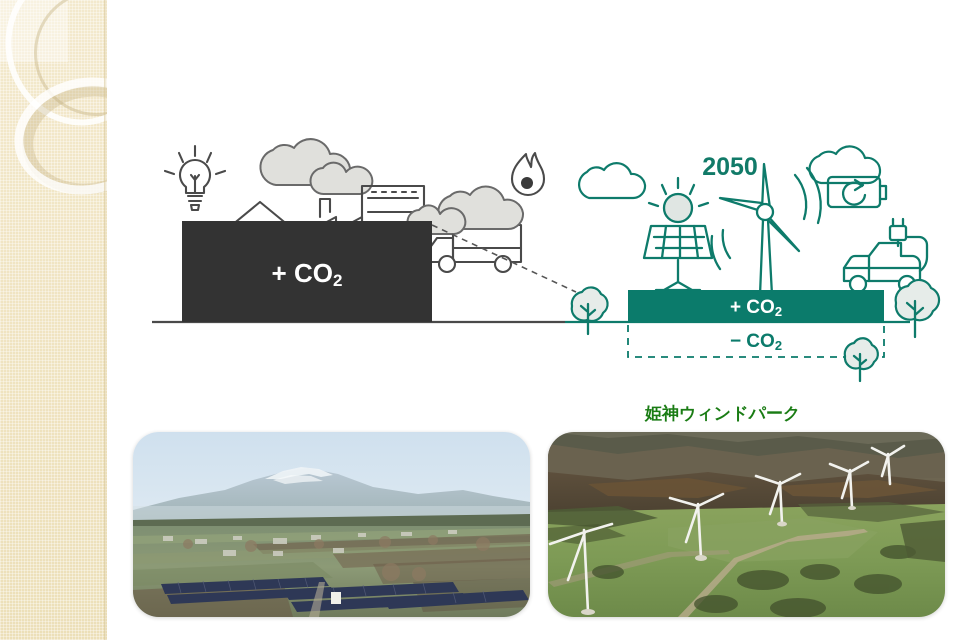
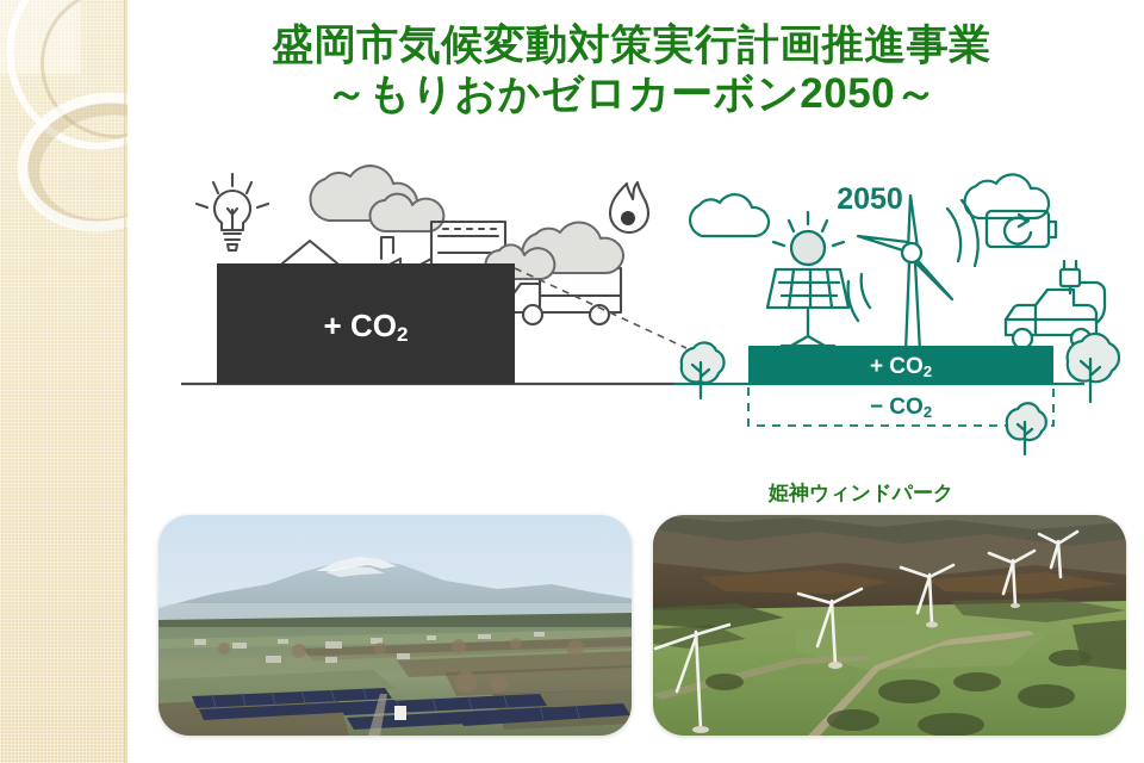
+ 盛岡市気候変動対策実行計画推進事業
+ ～もりおかゼロカーボン2050～
  + CO2
  2050
  + CO2
  − CO2
  姫神ウィンドパーク
